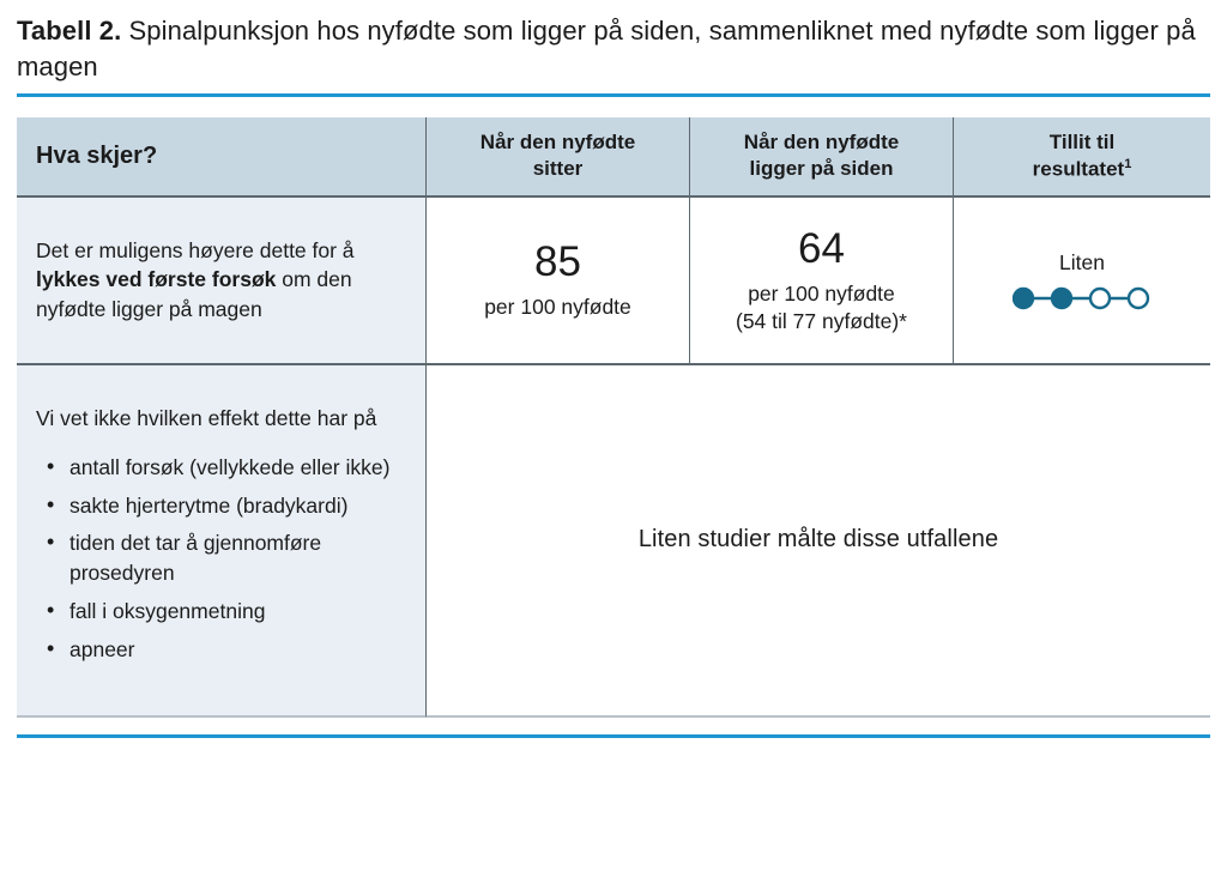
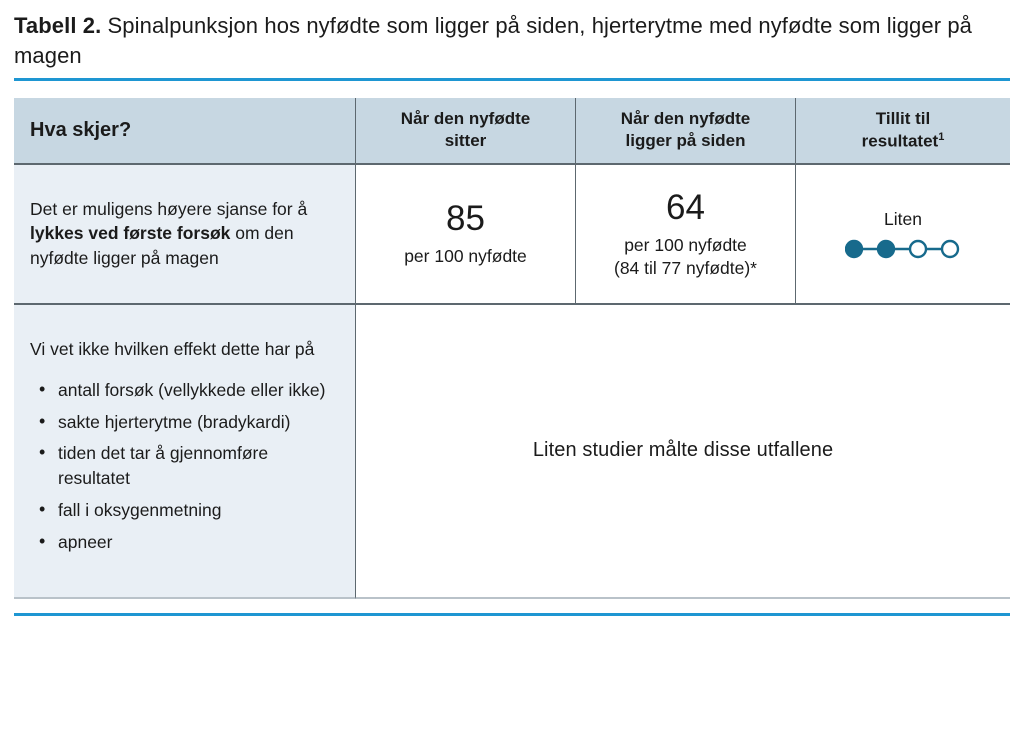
- Tabell 2. Spinalpunksjon hos nyfødte som ligger på siden, sammenliknet med nyfødte som ligger på magen
+ Tabell 2. Spinalpunksjon hos nyfødte som ligger på siden, hjerterytme med nyfødte som ligger på magen
  Hva skjer?
  Når den nyfødte
  sitter
  Når den nyfødte
  ligger på siden
  Tillit til
  resultatet1
- Det er muligens høyere dette for å lykkes ved første forsøk om den nyfødte ligger på magen
+ Det er muligens høyere sjanse for å lykkes ved første forsøk om den nyfødte ligger på magen
  85
  per 100 nyfødte
  64
  per 100 nyfødte
- (54 til 77 nyfødte)*
+ (84 til 77 nyfødte)*
  Liten
  Vi vet ikke hvilken effekt dette har på
  antall forsøk (vellykkede eller ikke)
  sakte hjerterytme (bradykardi)
- tiden det tar å gjennomføre prosedyren
+ tiden det tar å gjennomføre resultatet
  fall i oksygenmetning
  apneer
  Liten studier målte disse utfallene
